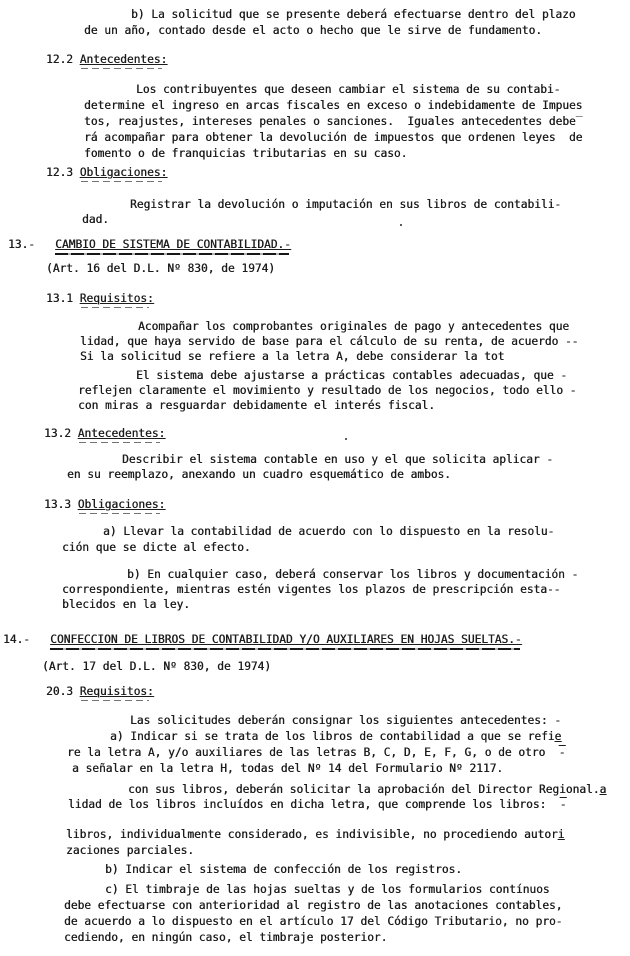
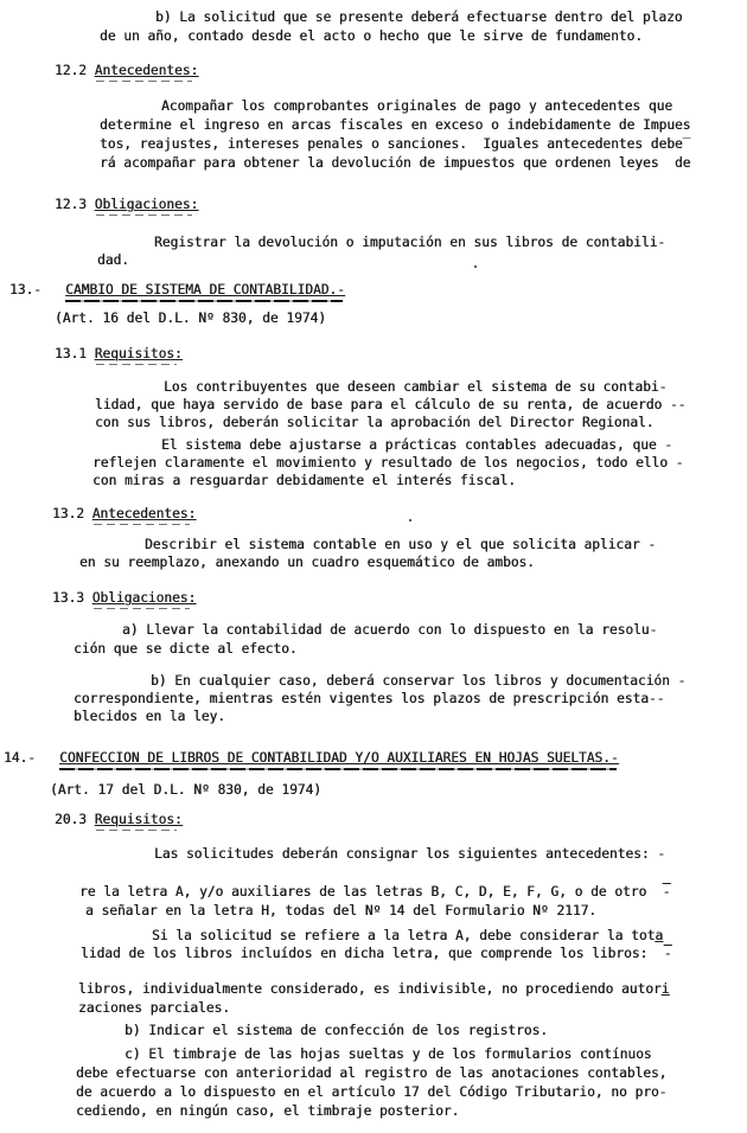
  b) La solicitud que se presente deberá efectuarse dentro del plazo
  de un año, contado desde el acto o hecho que le sirve de fundamento.
  12.2 Antecedentes:
- Los contribuyentes que deseen cambiar el sistema de su contabi-
+ Acompañar los comprobantes originales de pago y antecedentes que
  determine el ingreso en arcas fiscales en exceso o indebidamente de Impues
  tos, reajustes, intereses penales o sanciones. Iguales antecedentes debe‾
  rá acompañar para obtener la devolución de impuestos que ordenen leyes de
- fomento o de franquicias tributarias en su caso.
  12.3 Obligaciones:
  Registrar la devolución o imputación en sus libros de contabili-
  dad.
  13.- CAMBIO DE SISTEMA DE CONTABILIDAD.-
  (Art. 16 del D.L. Nº 830, de 1974)
  13.1 Requisitos:
- Acompañar los comprobantes originales de pago y antecedentes que
+ Los contribuyentes que deseen cambiar el sistema de su contabi-
  lidad, que haya servido de base para el cálculo de su renta, de acuerdo --
- Si la solicitud se refiere a la letra A, debe considerar la tot
+ con sus libros, deberán solicitar la aprobación del Director Regional.
  El sistema debe ajustarse a prácticas contables adecuadas, que -
  reflejen claramente el movimiento y resultado de los negocios, todo ello -
  con miras a resguardar debidamente el interés fiscal.
  13.2 Antecedentes:
  Describir el sistema contable en uso y el que solicita aplicar -
  en su reemplazo, anexando un cuadro esquemático de ambos.
  13.3 Obligaciones:
  a) Llevar la contabilidad de acuerdo con lo dispuesto en la resolu-
  ción que se dicte al efecto.
  b) En cualquier caso, deberá conservar los libros y documentación -
  correspondiente, mientras estén vigentes los plazos de prescripción esta--
  blecidos en la ley.
  14.- CONFECCION DE LIBROS DE CONTABILIDAD Y/O AUXILIARES EN HOJAS SUELTAS.-
  (Art. 17 del D.L. Nº 830, de 1974)
  20.3 Requisitos:
  Las solicitudes deberán consignar los siguientes antecedentes: -
- a) Indicar si se trata de los libros de contabilidad a que se refie
  re la letra A, y/o auxiliares de las letras B, C, D, E, F, G, o de otro -
  a señalar en la letra H, todas del Nº 14 del Formulario Nº 2117.
- con sus libros, deberán solicitar la aprobación del Director Regional.a
+ Si la solicitud se refiere a la letra A, debe considerar la tota
  lidad de los libros incluídos en dicha letra, que comprende los libros: -
  libros, individualmente considerado, es indivisible, no procediendo autori
  zaciones parciales.
  b) Indicar el sistema de confección de los registros.
  c) El timbraje de las hojas sueltas y de los formularios contínuos
  debe efectuarse con anterioridad al registro de las anotaciones contables,
  de acuerdo a lo dispuesto en el artículo 17 del Código Tributario, no pro-
  cediendo, en ningún caso, el timbraje posterior.
